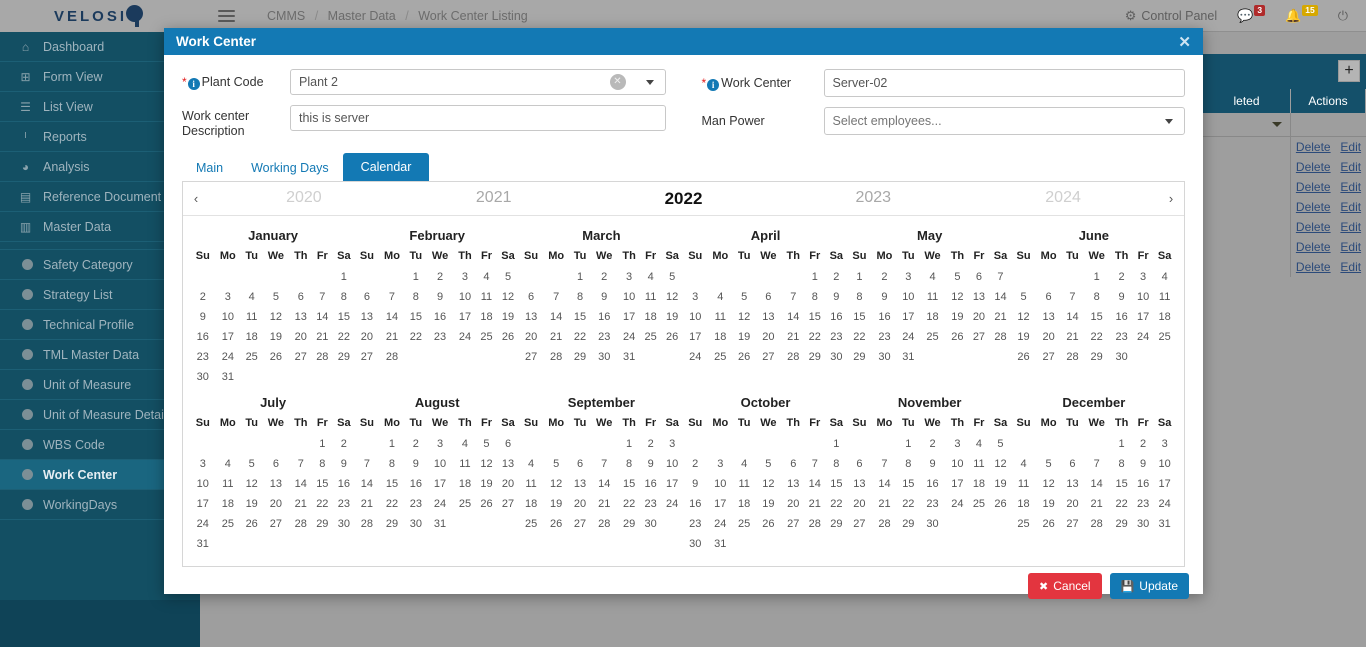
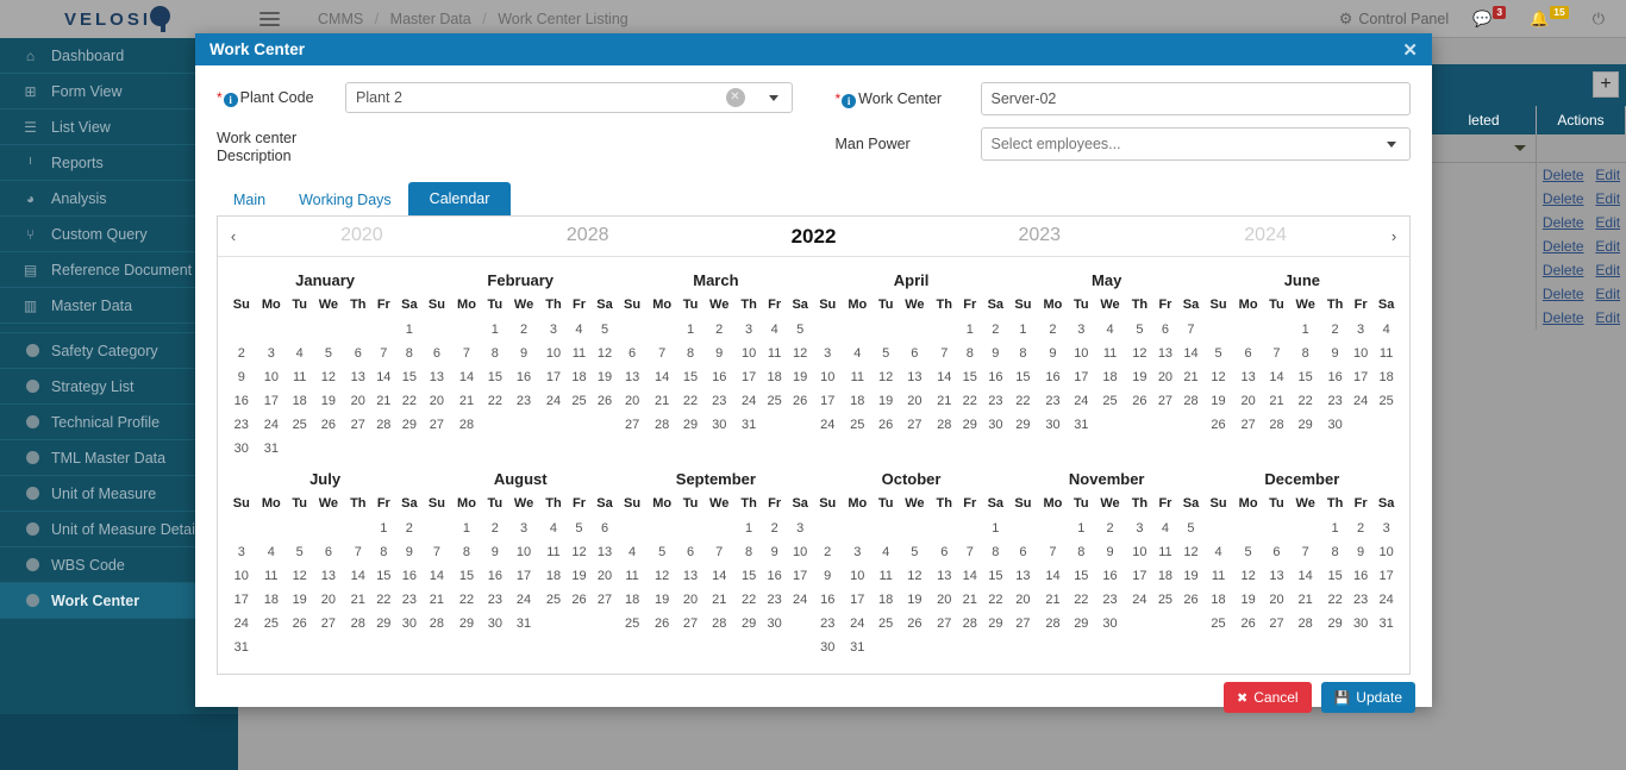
  VELOSI
  ⌂
  Dashboard
  ⊞
  Form View
  ☰
  List View
  ᴵ
  Reports
  ◕
  Analysis
+ ⑂
+ Custom Query
  ▤
  Reference Document
  ▥
  Master Data
  Safety Category
  Strategy List
  Technical Profile
  TML Master Data
  Unit of Measure
  Unit of Measure Detai
  WBS Code
  Work Center
- WorkingDays
  CMMS / Master Data / Work Center Listing
  ⚙
  Control Panel
  💬
  3
  🔔
  15
  ⏻
  +
  leted
  Actions
  Delete
  Edit
  Delete
  Edit
  Delete
  Edit
  Delete
  Edit
  Delete
  Edit
  Delete
  Edit
  Delete
  Edit
  Work Center
  ✕
  * i Plant Code
  Plant 2
  ✕
  Work center
  Description
- this is server
  * i Work Center
  Server-02
  Man Power
  Select employees...
  Main
  Working Days
  Calendar
  ‹
  2020
- 2021
+ 2028
  2022
  2023
  2024
  ›
  January
  Su	Mo	Tu	We	Th	Fr	Sa
  						1
  2	3	4	5	6	7	8
  9	10	11	12	13	14	15
  16	17	18	19	20	21	22
  23	24	25	26	27	28	29
  30	31
  February
  Su	Mo	Tu	We	Th	Fr	Sa
  		1	2	3	4	5
  6	7	8	9	10	11	12
  13	14	15	16	17	18	19
  20	21	22	23	24	25	26
  27	28
  March
  Su	Mo	Tu	We	Th	Fr	Sa
  		1	2	3	4	5
  6	7	8	9	10	11	12
  13	14	15	16	17	18	19
  20	21	22	23	24	25	26
  27	28	29	30	31
  April
  Su	Mo	Tu	We	Th	Fr	Sa
  					1	2
  3	4	5	6	7	8	9
  10	11	12	13	14	15	16
  17	18	19	20	21	22	23
  24	25	26	27	28	29	30
  May
  Su	Mo	Tu	We	Th	Fr	Sa
  1	2	3	4	5	6	7
  8	9	10	11	12	13	14
  15	16	17	18	19	20	21
  22	23	24	25	26	27	28
  29	30	31
  June
  Su	Mo	Tu	We	Th	Fr	Sa
  			1	2	3	4
  5	6	7	8	9	10	11
  12	13	14	15	16	17	18
  19	20	21	22	23	24	25
  26	27	28	29	30
  July
  Su	Mo	Tu	We	Th	Fr	Sa
  					1	2
  3	4	5	6	7	8	9
  10	11	12	13	14	15	16
  17	18	19	20	21	22	23
  24	25	26	27	28	29	30
  31
  August
  Su	Mo	Tu	We	Th	Fr	Sa
  	1	2	3	4	5	6
  7	8	9	10	11	12	13
  14	15	16	17	18	19	20
  21	22	23	24	25	26	27
  28	29	30	31
  September
  Su	Mo	Tu	We	Th	Fr	Sa
  				1	2	3
  4	5	6	7	8	9	10
  11	12	13	14	15	16	17
  18	19	20	21	22	23	24
  25	26	27	28	29	30
  October
  Su	Mo	Tu	We	Th	Fr	Sa
  						1
  2	3	4	5	6	7	8
  9	10	11	12	13	14	15
  16	17	18	19	20	21	22
  23	24	25	26	27	28	29
  30	31
  November
  Su	Mo	Tu	We	Th	Fr	Sa
  		1	2	3	4	5
  6	7	8	9	10	11	12
  13	14	15	16	17	18	19
  20	21	22	23	24	25	26
  27	28	29	30
  December
  Su	Mo	Tu	We	Th	Fr	Sa
  				1	2	3
  4	5	6	7	8	9	10
  11	12	13	14	15	16	17
  18	19	20	21	22	23	24
  25	26	27	28	29	30	31
  ✖
  Cancel
  💾
  Update
